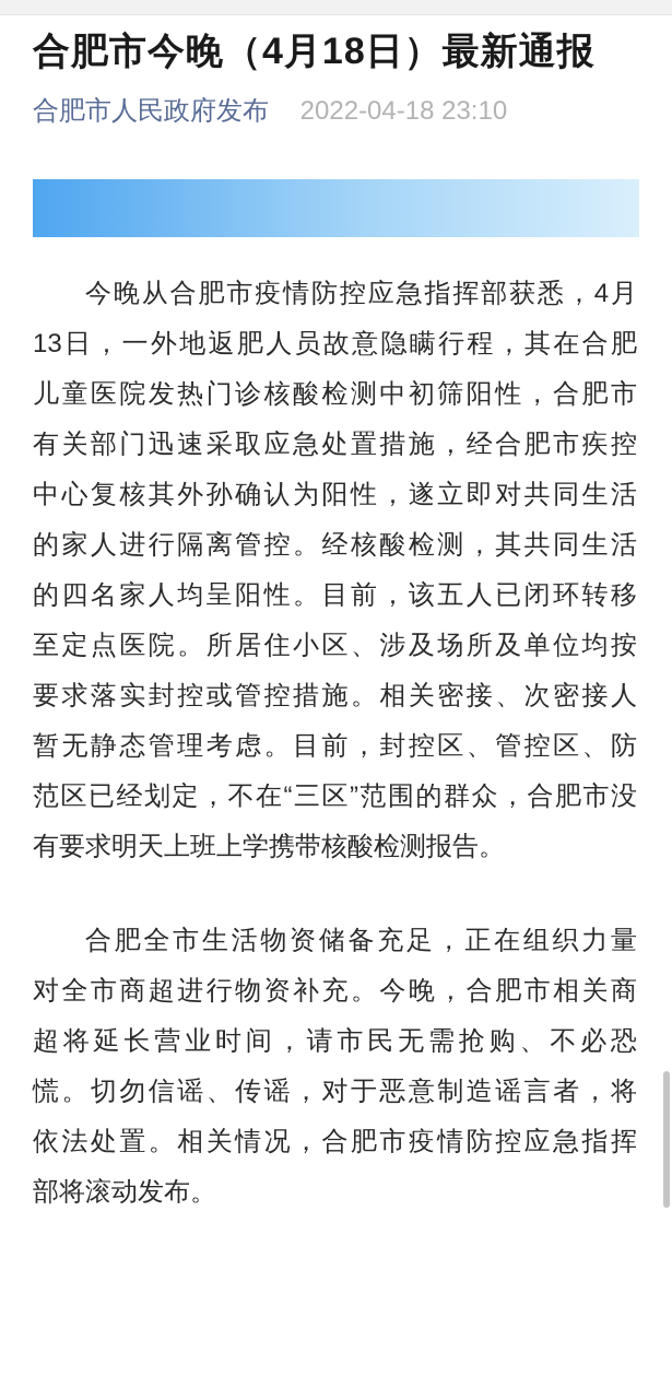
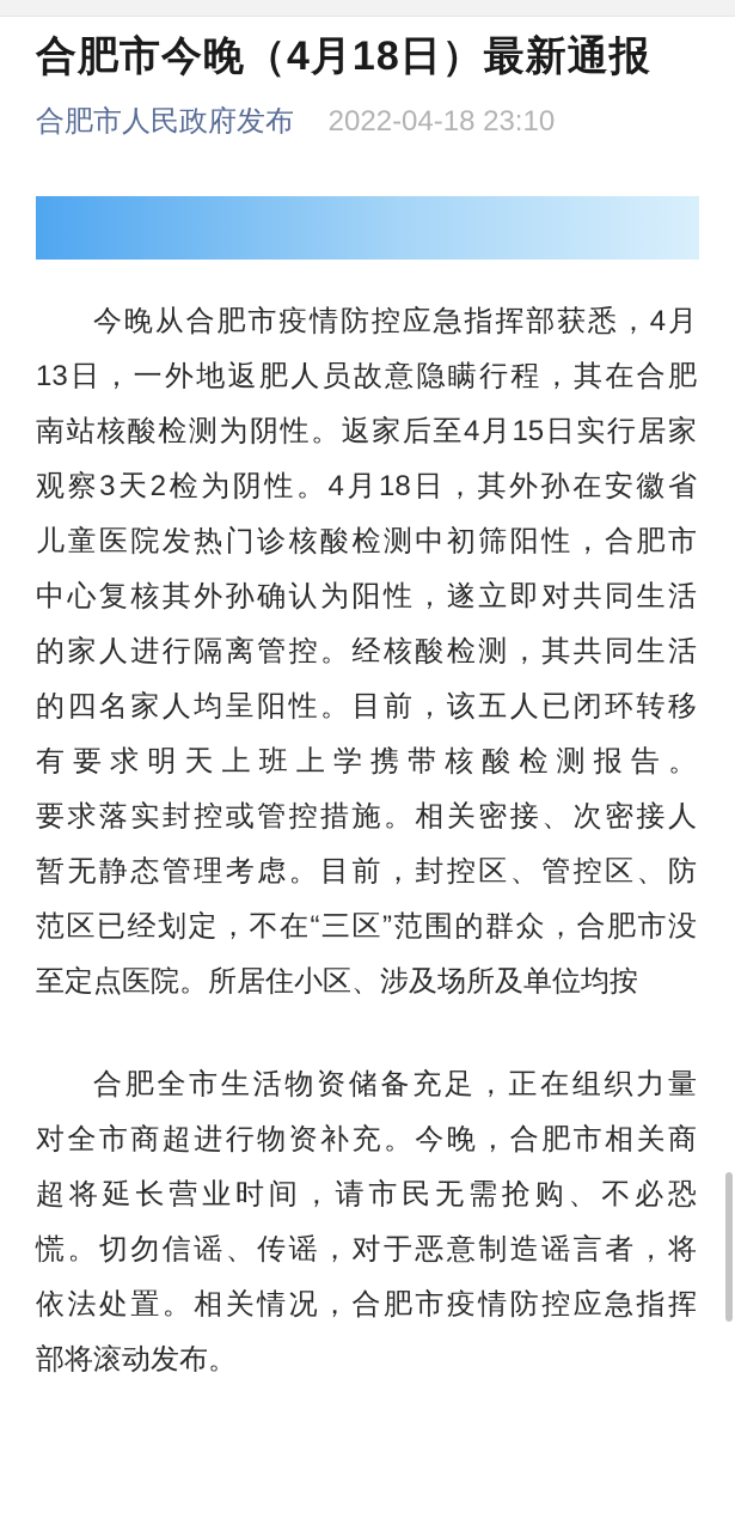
  合肥市今晚（4月18日）最新通报
  合肥市人民政府发布 2022-04-18 23:10
  今晚从合肥市疫情防控应急指挥部获悉，4月
  13日，一外地返肥人员故意隐瞒行程，其在合肥
+ 南站核酸检测为阴性。返家后至4月15日实行居家
+ 观察3天2检为阴性。4月18日，其外孙在安徽省
  儿童医院发热门诊核酸检测中初筛阳性，合肥市
- 有关部门迅速采取应急处置措施，经合肥市疾控
  中心复核其外孙确认为阳性，遂立即对共同生活
  的家人进行隔离管控。经核酸检测，其共同生活
  的四名家人均呈阳性。目前，该五人已闭环转移
- 至定点医院。所居住小区、涉及场所及单位均按
+ 有要求明天上班上学携带核酸检测报告。
  要求落实封控或管控措施。相关密接、次密接人
  暂无静态管理考虑。目前，封控区、管控区、防
  范区已经划定，不在“三区”范围的群众，合肥市没
- 有要求明天上班上学携带核酸检测报告。
+ 至定点医院。所居住小区、涉及场所及单位均按
  合肥全市生活物资储备充足，正在组织力量
  对全市商超进行物资补充。今晚，合肥市相关商
  超将延长营业时间，请市民无需抢购、不必恐
  慌。切勿信谣、传谣，对于恶意制造谣言者，将
  依法处置。相关情况，合肥市疫情防控应急指挥
  部将滚动发布。
